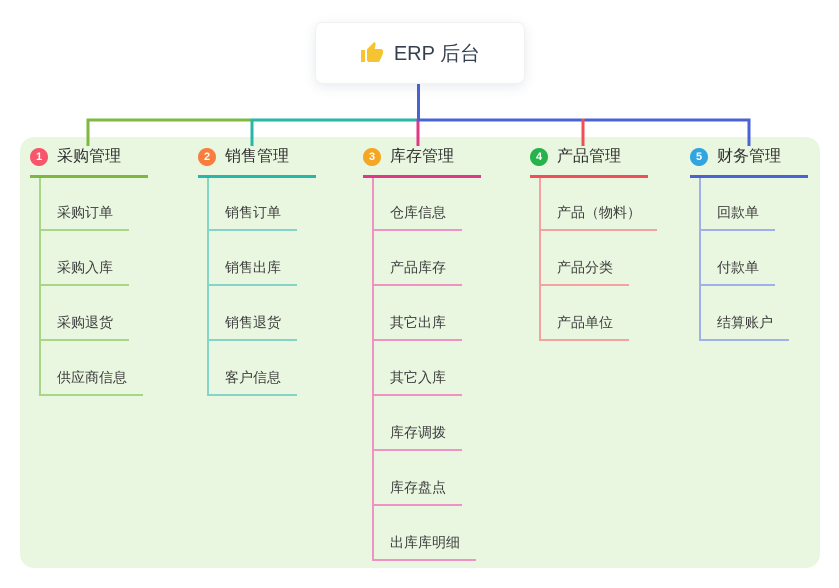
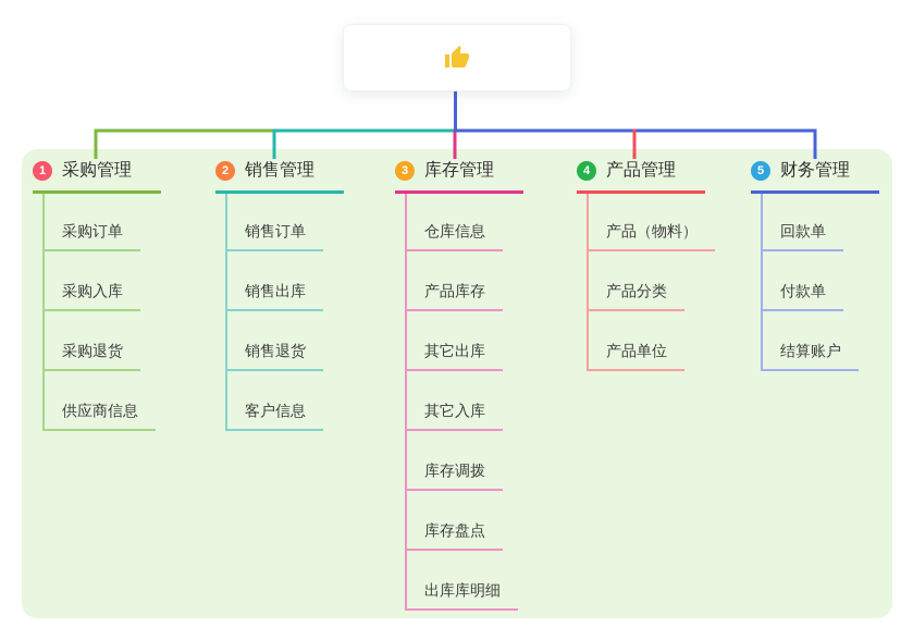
- ERP 后台
  1
  采购管理
  采购订单
  采购入库
  采购退货
  供应商信息
  2
  销售管理
  销售订单
  销售出库
  销售退货
  客户信息
  3
  库存管理
  仓库信息
  产品库存
  其它出库
  其它入库
  库存调拨
  库存盘点
  出库库明细
  4
  产品管理
  产品（物料）
  产品分类
  产品单位
  5
  财务管理
  回款单
  付款单
  结算账户
